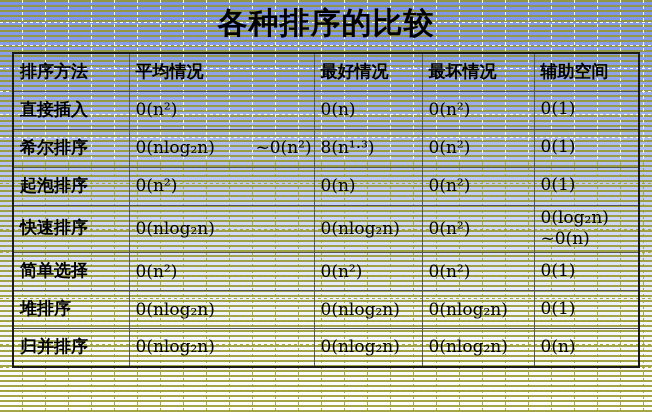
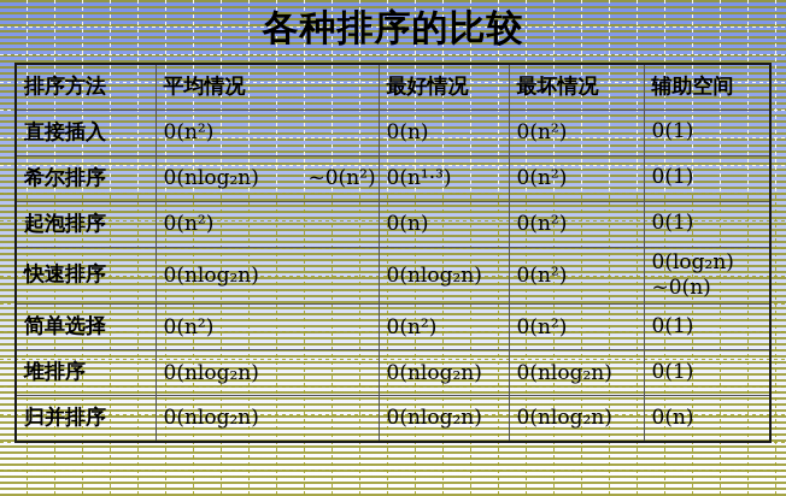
  各种排序的比较
  排序方法	平均情况	最好情况	最坏情况	辅助空间
  直接插入	0(n²)	0(n)	0(n²)	0(1)
- 希尔排序	0(nlog₂n) ~0(n²)	8(n¹·³)	0(n²)	0(1)
+ 希尔排序	0(nlog₂n) ~0(n²)	0(n¹·³)	0(n²)	0(1)
  起泡排序	0(n²)	0(n)	0(n²)	0(1)
  快速排序	0(nlog₂n)	0(nlog₂n)	0(n²)	0(log₂n)~0(n)
  简单选择	0(n²)	0(n²)	0(n²)	0(1)
  堆排序	0(nlog₂n)	0(nlog₂n)	0(nlog₂n)	0(1)
  归并排序	0(nlog₂n)	0(nlog₂n)	0(nlog₂n)	0(n)
